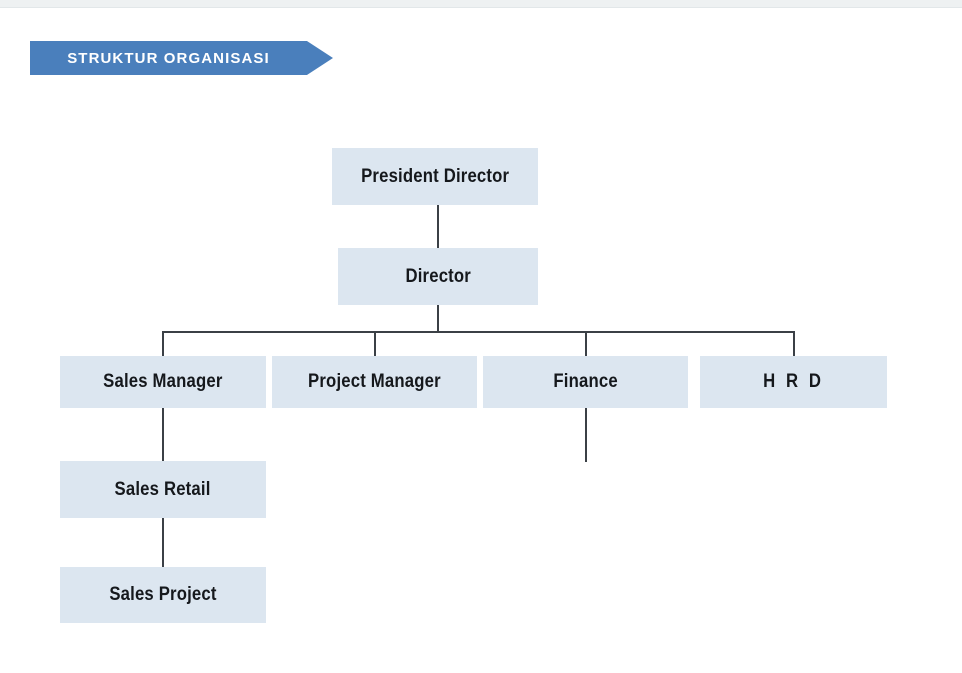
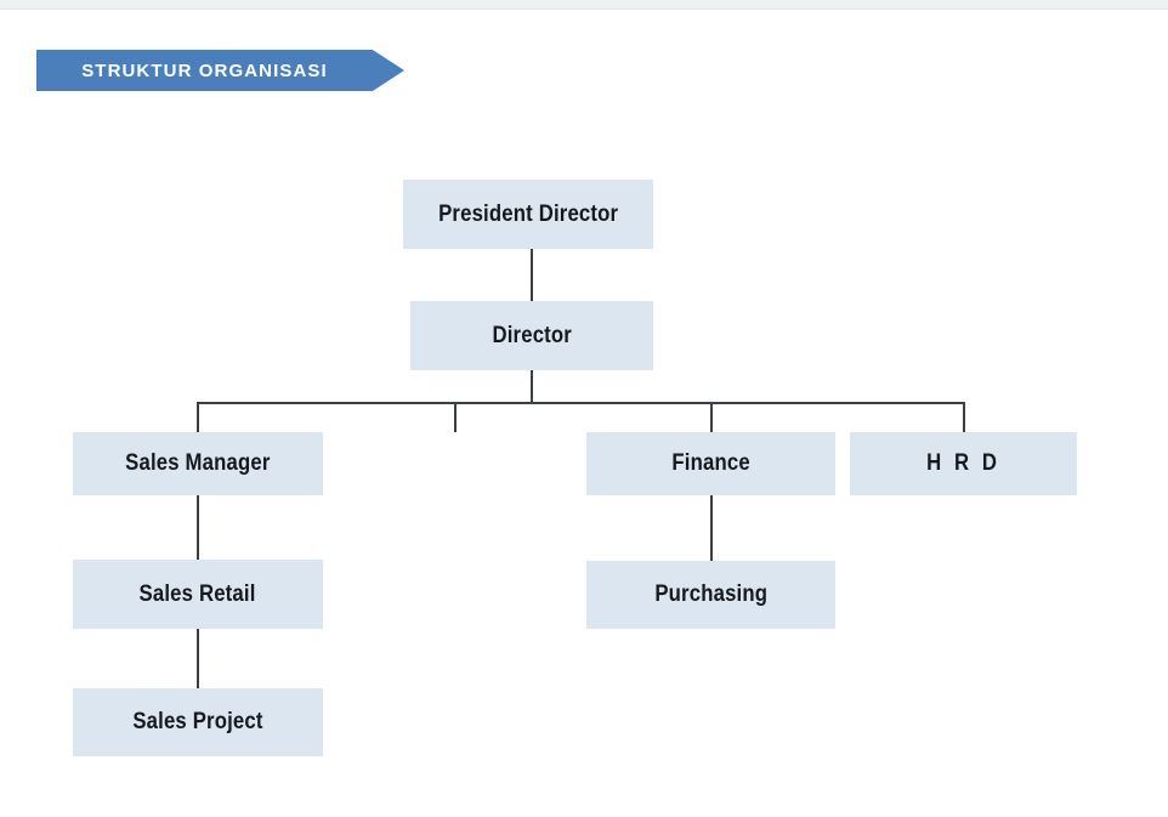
  STRUKTUR ORGANISASI
  President Director
  Director
  Sales Manager
- Project Manager
  Finance
  H R D
  Sales Retail
+ Purchasing
  Sales Project
